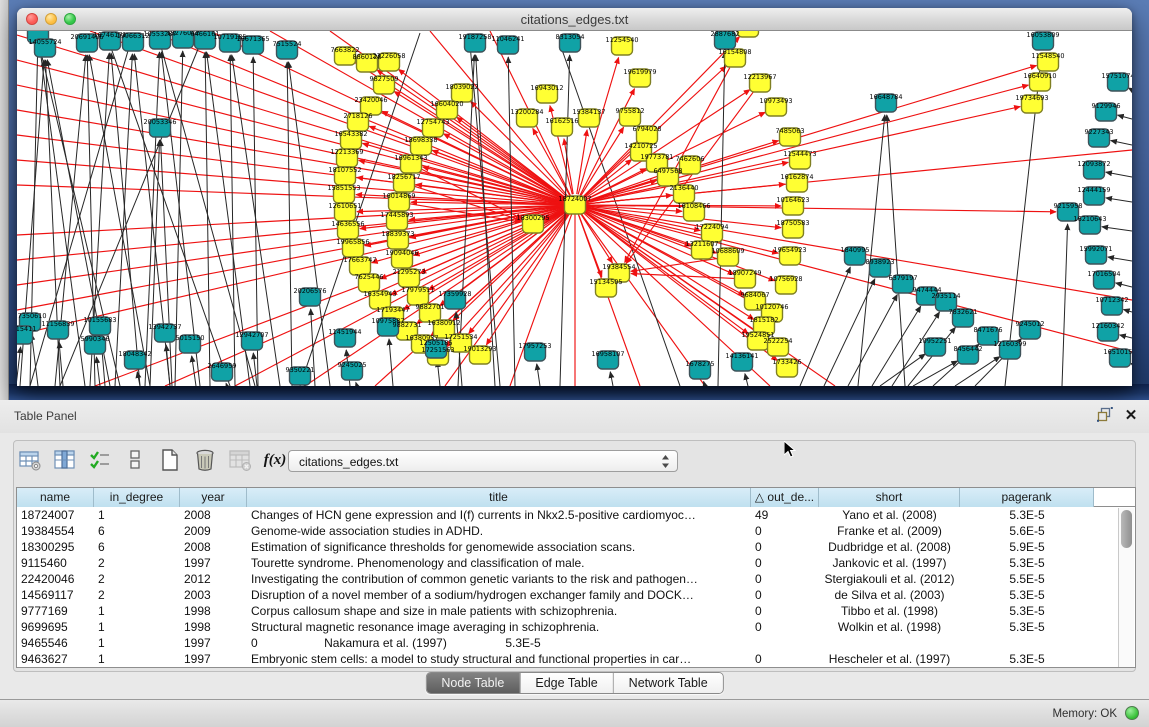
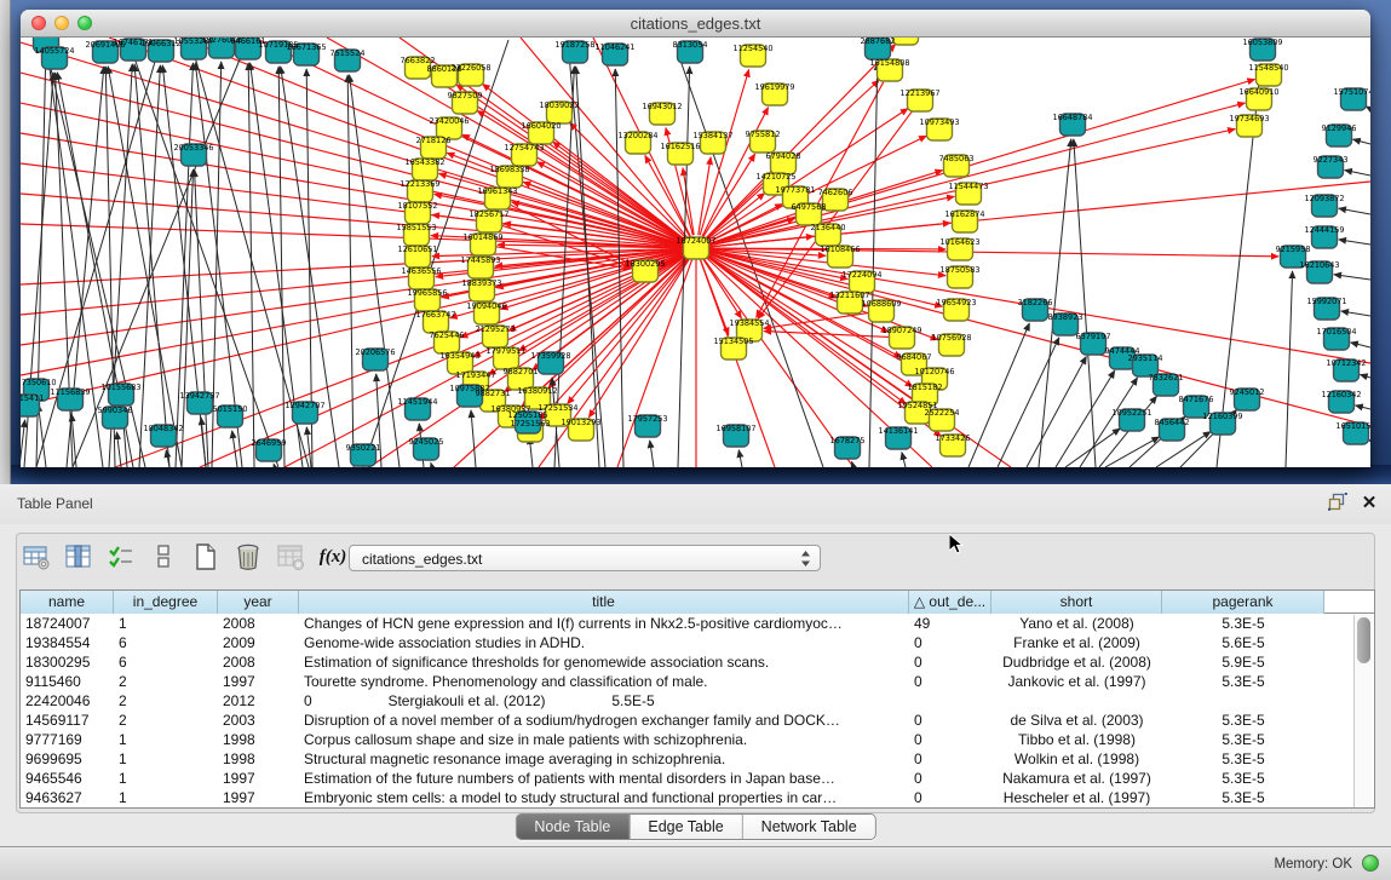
  citations_edges.txt
  18724007
  18039022
  16604020
  12754743
  18698338
  16961343
  18256717
  16014869
  17445893
  18839373
  19094046
  21295273
  17979511
  9882701
  16380912
  17251534
  19013293
  7663822
  8860128
  23226058
  9827509
  23420046
  2718126
  16543382
  12213369
  18107552
  15851553
  12610651
  14636556
  19965856
  17663747
  7625446
  16354943
  17193447
  9882731
  16380937
  17251563
  11254540
  19619979
  9755812
  6794028
  14210725
  19773781
  7462606
  6497568
  2136440
  16108466
  16154808
  12213967
  10973493
  7485063
  11544473
  16162874
  10164623
  17224094
  13211607
  10688609
  18907249
  19654923
  10756928
  9684067
  10120746
  1815182
  19524851
  2522254
  1733426
  19384554
  15134505
  18300295
  11548540
  16640910
  19734693
  13200284
  16162516
  15384137
  16943012
  18750583
  14055724
  20691406
  16746171
  19966312
  10553287
  15276072
  6466161
  10719185
  16671365
  7515524
  19187258
  11046241
  8313054
  2887682
  16053809
  20053346
  7350610
  15411
  11156839
  10155683
  13942737
  12942707
  20206576
  11451944
  10975887
  12505185
  17359928
  17957253
  16958107
  1678275
  14136141
  5990346
  5015150
  2646959
  9350221
  18048342
  9245025
- 1840995
+ 3182266
  8938923
  6379197
  9474444
  2935114
  7832621
  8471676
  10952251
  8456442
  9245012
  12160399
  1575107
  9129946
  9227343
  12093872
  12444159
  9215958
  16210643
  15992071
  17016504
  10712342
  12160342
  1651015
  16648784
  Table Panel
  ✕
  f(x)
  citations_edges.txt
  name
  in_degree
  year
  title
  △ out_de...
  short
  pagerank
  18724007
  1
  2008
  Changes of HCN gene expression and I(f) currents in Nkx2.5-positive cardiomyoc…
  49
  Yano et al. (2008)
  5.3E-5
  19384554
  6
  2009
  Genome-wide association studies in ADHD.
  0
  Franke et al. (2009)
  5.6E-5
  18300295
  6
  2008
  Estimation of significance thresholds for genomewide association scans.
  0
  Dudbridge et al. (2008)
  5.9E-5
  9115460
  2
  1997
  Tourette syndrome. Phenomenology and classification of male.
  0
  Jankovic et al. (1997)
  5.3E-5
  22420046
  2
  2012
- Investigating the contribution of common genetic variants to the risk and pathogen…
  0
  Stergiakouli et al. (2012)
  5.5E-5
  14569117
  2
  2003
  Disruption of a novel member of a sodium/hydrogen exchanger family and DOCK…
  0
  de Silva et al. (2003)
  5.3E-5
  9777169
  1
  1998
  Corpus callosum shape and size in male patients with schizophrenia.
  0
  Tibbo et al. (1998)
  5.3E-5
  9699695
  1
  1998
  Structural magnetic resonance image averaging in schizophrenia.
  0
  Wolkin et al. (1998)
  5.3E-5
  9465546
  1
  1997
+ Estimation of the future numbers of patients with mental disorders in Japan base…
  0
  Nakamura et al. (1997)
  5.3E-5
  9463627
  1
  1997
  Embryonic stem cells: a model to study structural and functional properties in car…
  0
  Hescheler et al. (1997)
  5.3E-5
  Node Table
  Edge Table
  Network Table
  Memory: OK
